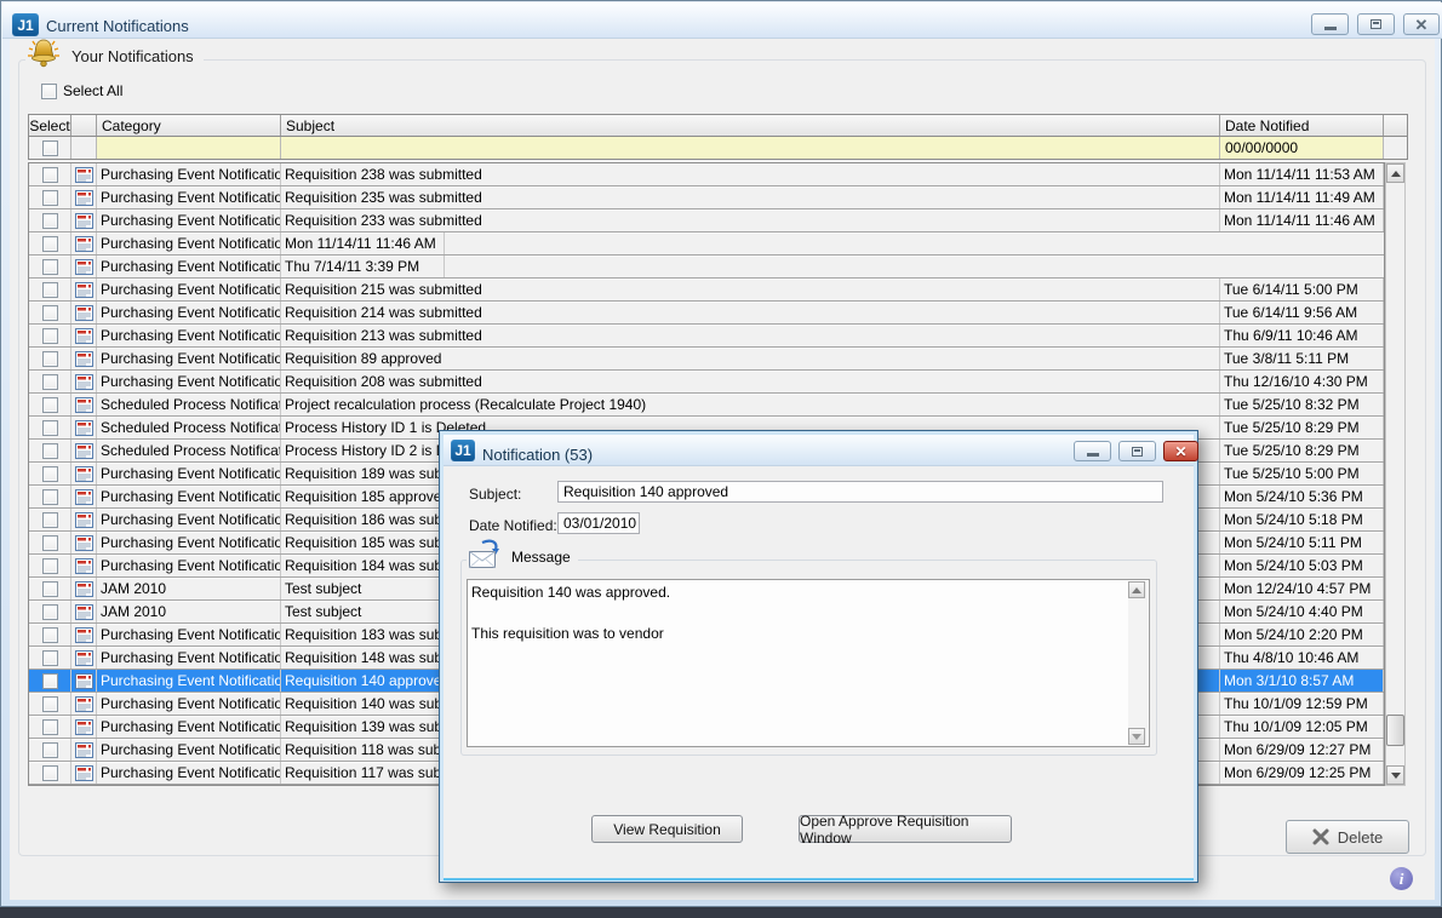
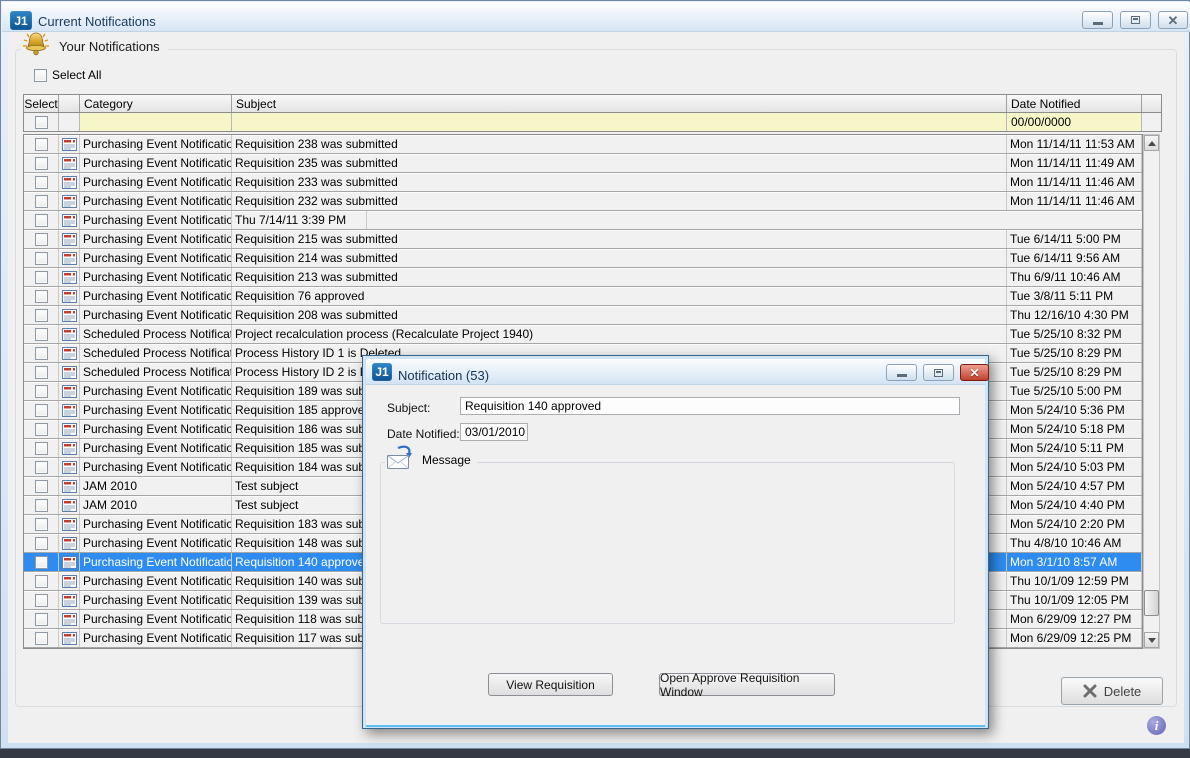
  J1
  Current Notifications
  ✕
  Your Notifications
  Select All
  Select
  Category
  Subject
  Date Notified
  00/00/0000
  Purchasing Event Notificatio
  Requisition 238 was submitted
  Mon 11/14/11 11:53 AM
  Purchasing Event Notificatio
  Requisition 235 was submitted
  Mon 11/14/11 11:49 AM
  Purchasing Event Notificatio
  Requisition 233 was submitted
  Mon 11/14/11 11:46 AM
  Purchasing Event Notificatio
+ Requisition 232 was submitted
  Mon 11/14/11 11:46 AM
  Purchasing Event Notificatio
  Thu 7/14/11 3:39 PM
  Purchasing Event Notificatio
  Requisition 215 was submitted
  Tue 6/14/11 5:00 PM
  Purchasing Event Notificatio
  Requisition 214 was submitted
  Tue 6/14/11 9:56 AM
  Purchasing Event Notificatio
  Requisition 213 was submitted
  Thu 6/9/11 10:46 AM
  Purchasing Event Notificatio
- Requisition 89 approved
+ Requisition 76 approved
  Tue 3/8/11 5:11 PM
  Purchasing Event Notificatio
  Requisition 208 was submitted
  Thu 12/16/10 4:30 PM
  Scheduled Process Notificat
  Project recalculation process (Recalculate Project 1940)
  Tue 5/25/10 8:32 PM
  Scheduled Process Notificat
  Process History ID 1 is Deleted
  Tue 5/25/10 8:29 PM
  Scheduled Process Notificat
  Process History ID 2 is
  Tue 5/25/10 8:29 PM
  Purchasing Event Notificatio
  Requisition 189 was su
  Tue 5/25/10 5:00 PM
  Purchasing Event Notificatio
  Requisition 185 approv
  Mon 5/24/10 5:36 PM
  Purchasing Event Notificatio
  Requisition 186 was su
  Mon 5/24/10 5:18 PM
  Purchasing Event Notificatio
  Requisition 185 was su
  Mon 5/24/10 5:11 PM
  Purchasing Event Notificatio
  Requisition 184 was su
  Mon 5/24/10 5:03 PM
  JAM 2010
  Test subject
- Mon 12/24/10 4:57 PM
+ Mon 5/24/10 4:57 PM
  JAM 2010
  Test subject
  Mon 5/24/10 4:40 PM
  Purchasing Event Notificatio
  Requisition 183 was su
  Mon 5/24/10 2:20 PM
  Purchasing Event Notificatio
  Requisition 148 was su
  Thu 4/8/10 10:46 AM
  Purchasing Event Notificatio
  Requisition 140 approv
  Mon 3/1/10 8:57 AM
  Purchasing Event Notificatio
  Requisition 140 was su
  Thu 10/1/09 12:59 PM
  Purchasing Event Notificatio
  Requisition 139 was su
  Thu 10/1/09 12:05 PM
  Purchasing Event Notificatio
  Requisition 118 was sub
  Mon 6/29/09 12:27 PM
  Purchasing Event Notificatio
  Requisition 117 was sub
  Mon 6/29/09 12:25 PM
  Delete
  i
  J1
  Notification (53)
  ✕
  Subject:
  Requisition 140 approved
  Date Notified:
  03/01/2010
  Message
- Requisition 140 was approved.
- This requisition was to vendor
  View Requisition
  Open Approve Requisition Window
